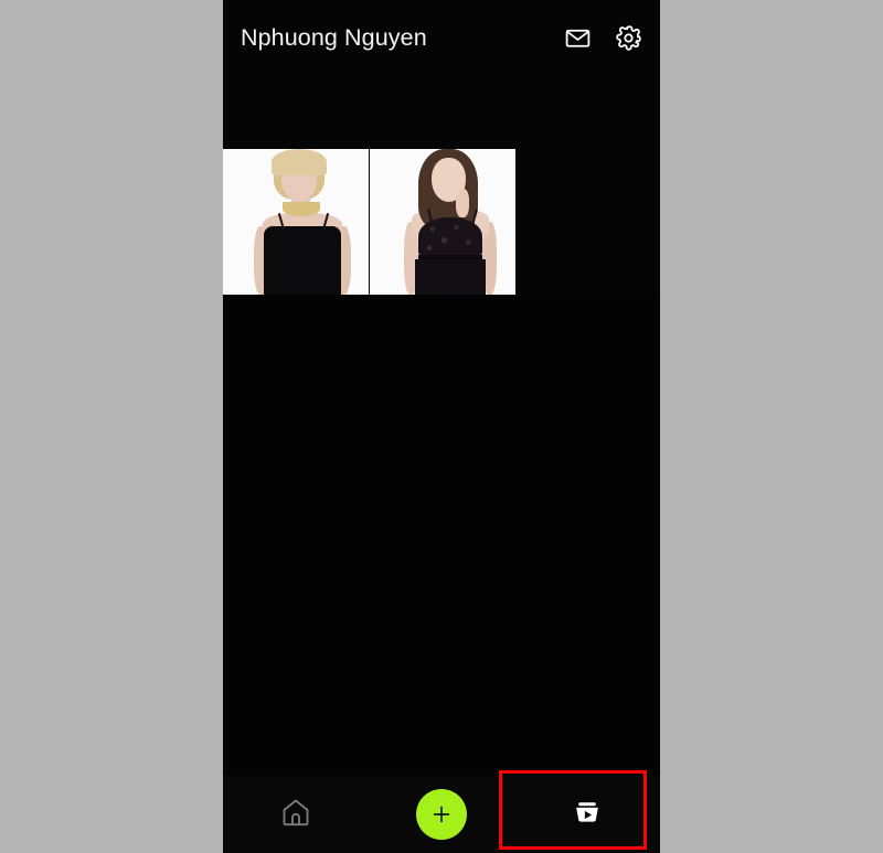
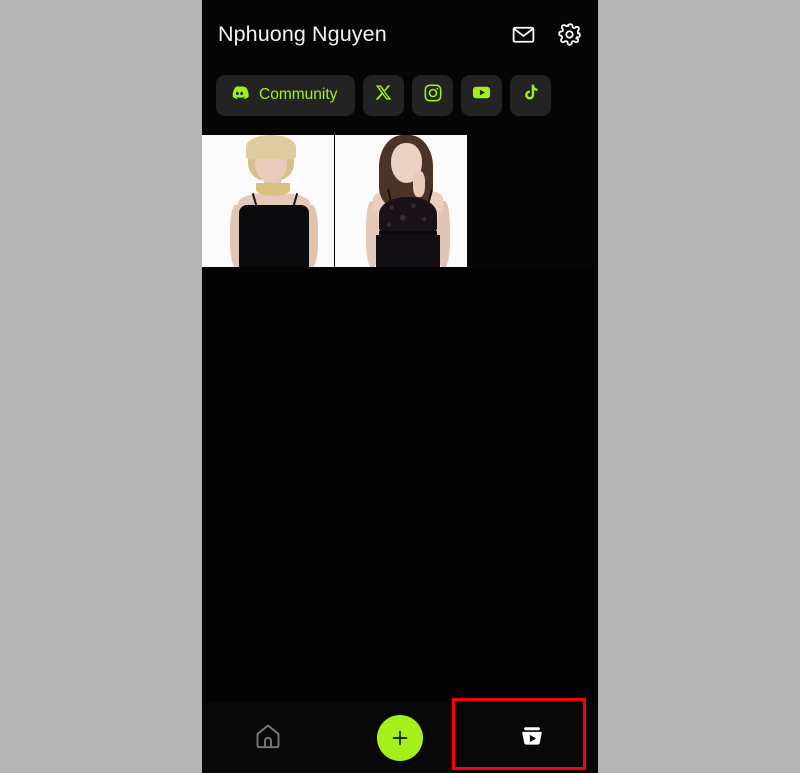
  Nphuong Nguyen
+ Community
